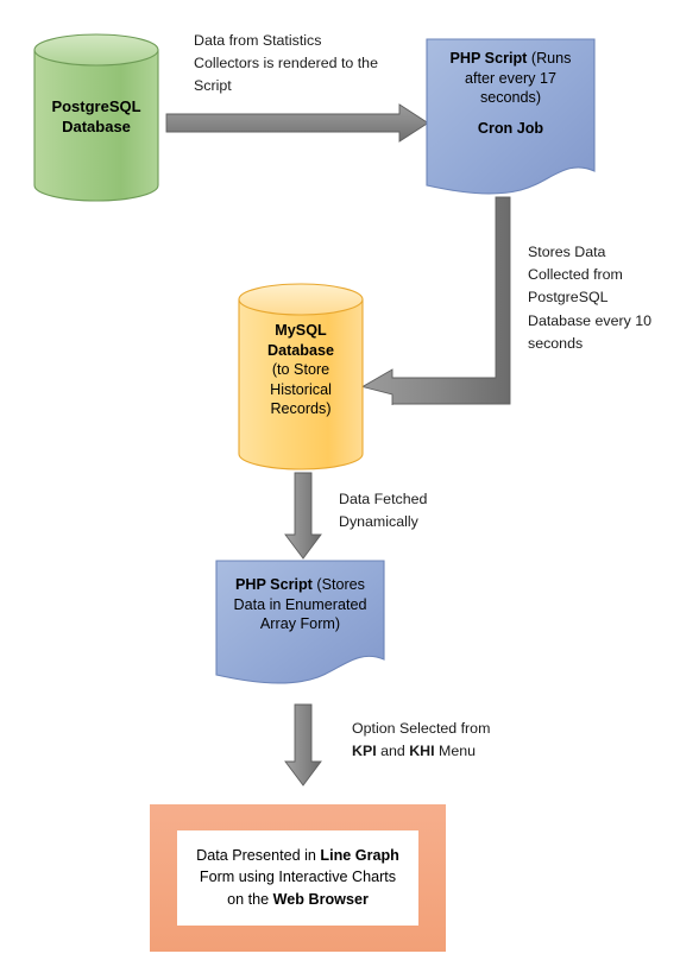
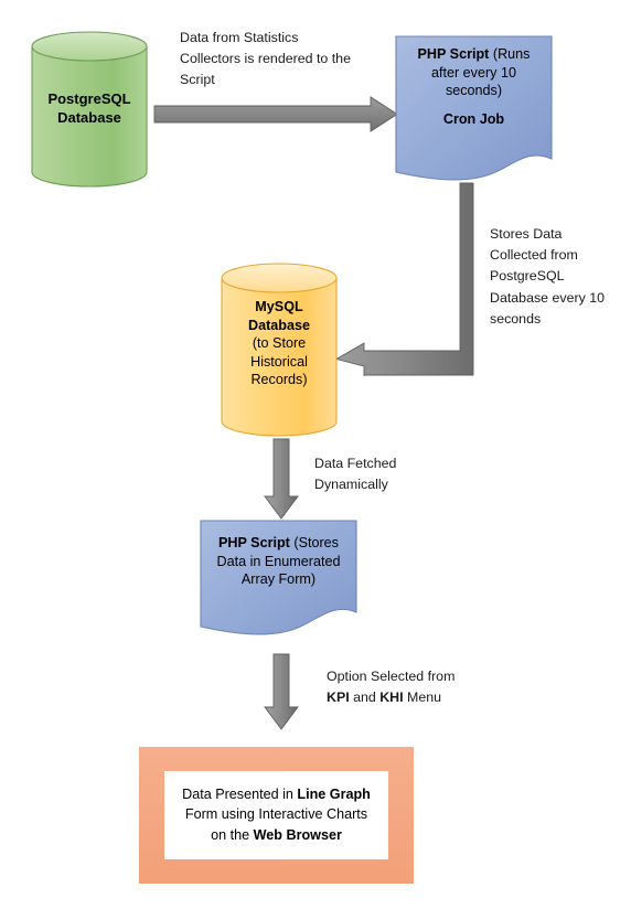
  PostgreSQL
  Database
  Data from Statistics
  Collectors is rendered to the
  Script
  PHP Script (Runs
- after every 17
+ after every 10
  seconds)
  Cron Job
  Stores Data
  Collected from
  PostgreSQL
  Database every 10
  seconds
  MySQL
  Database
  (to Store
  Historical
  Records)
  Data Fetched
  Dynamically
  PHP Script (Stores
  Data in Enumerated
  Array Form)
  Option Selected from
  KPI and KHI Menu
  Data Presented in Line Graph
  Form using Interactive Charts
  on the Web Browser
